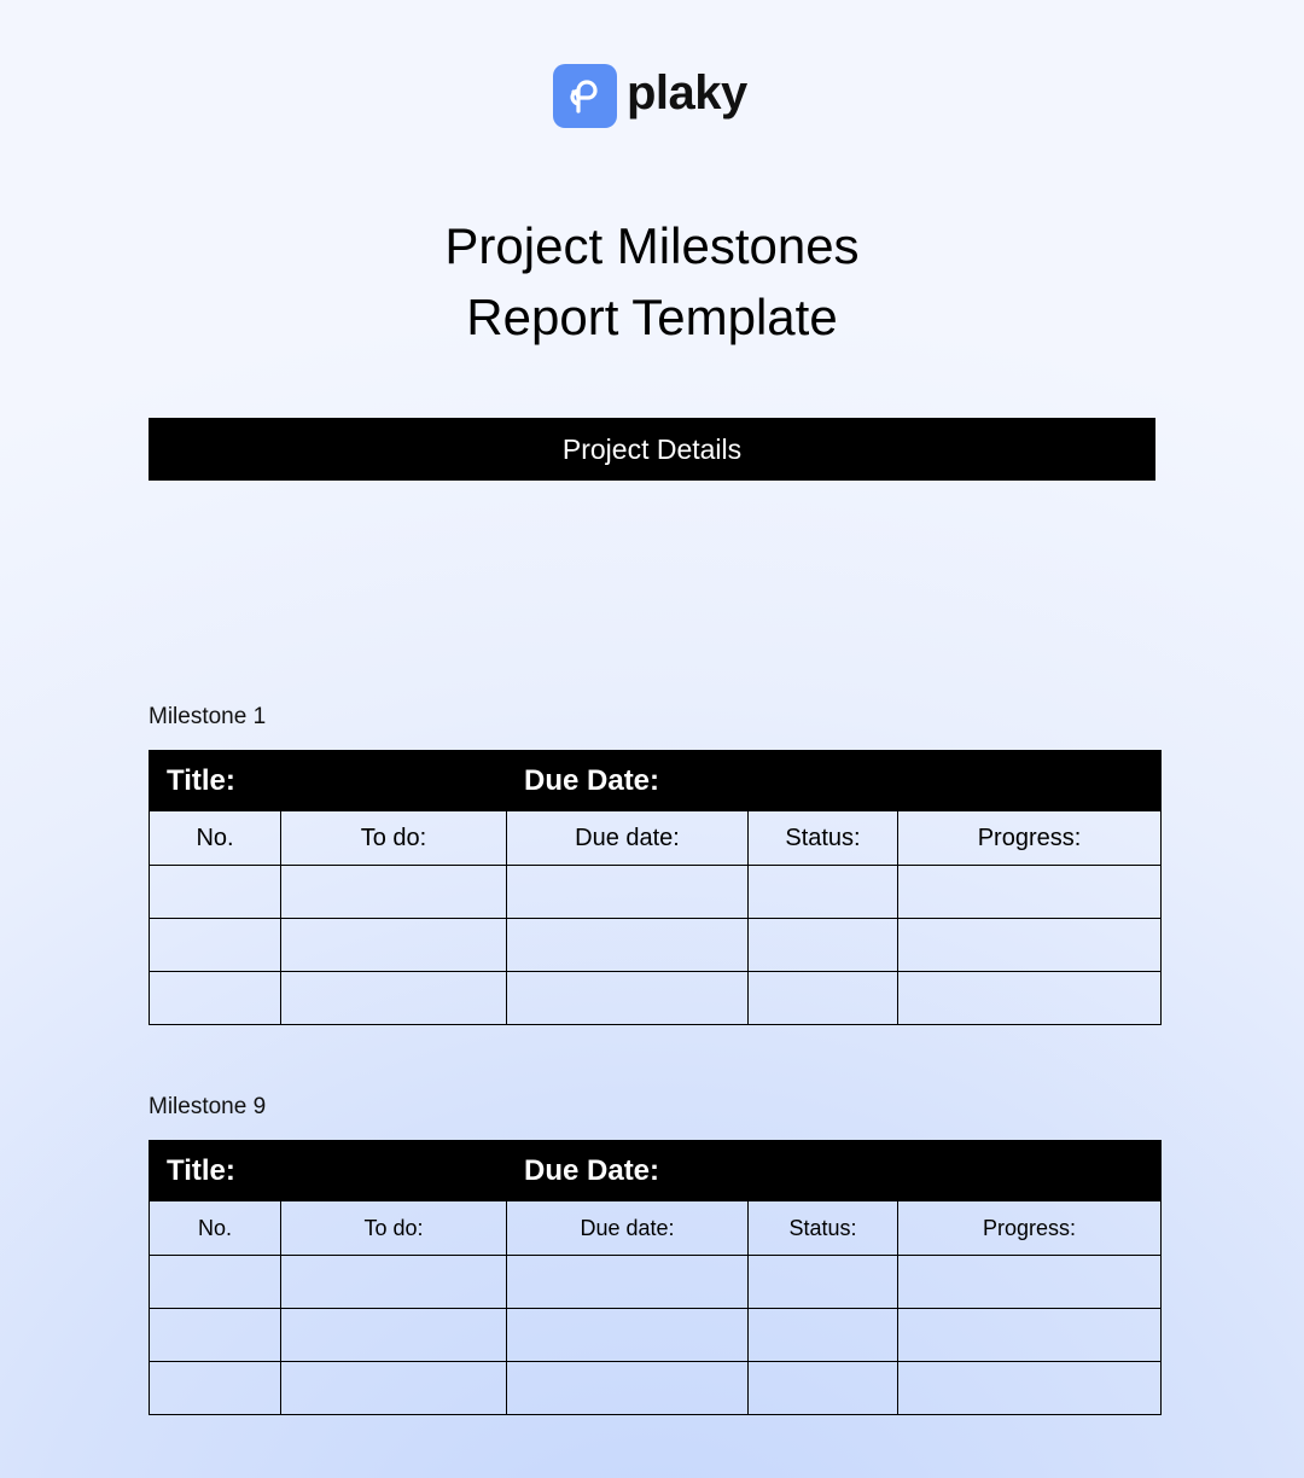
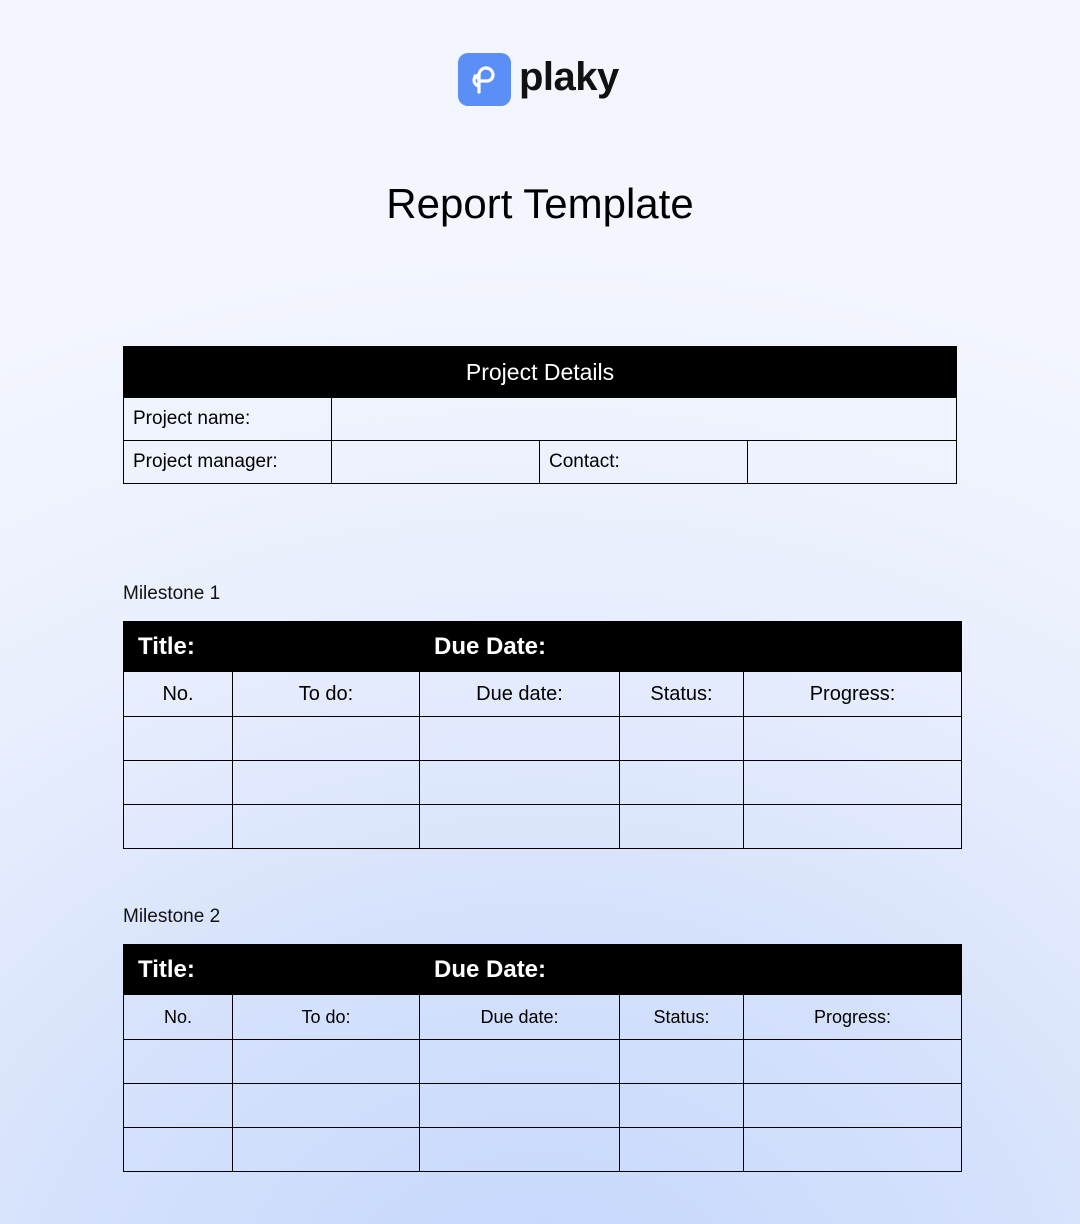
  plaky
- Project Milestones
  Report Template
  Project Details
+ Project name:
+ Project manager:		Contact:
  Milestone 1
  Title:	Due Date:
  No.	To do:	Due date:	Status:	Progress:
- Milestone 9
+ Milestone 2
  Title:	Due Date:
  No.	To do:	Due date:	Status:	Progress:
